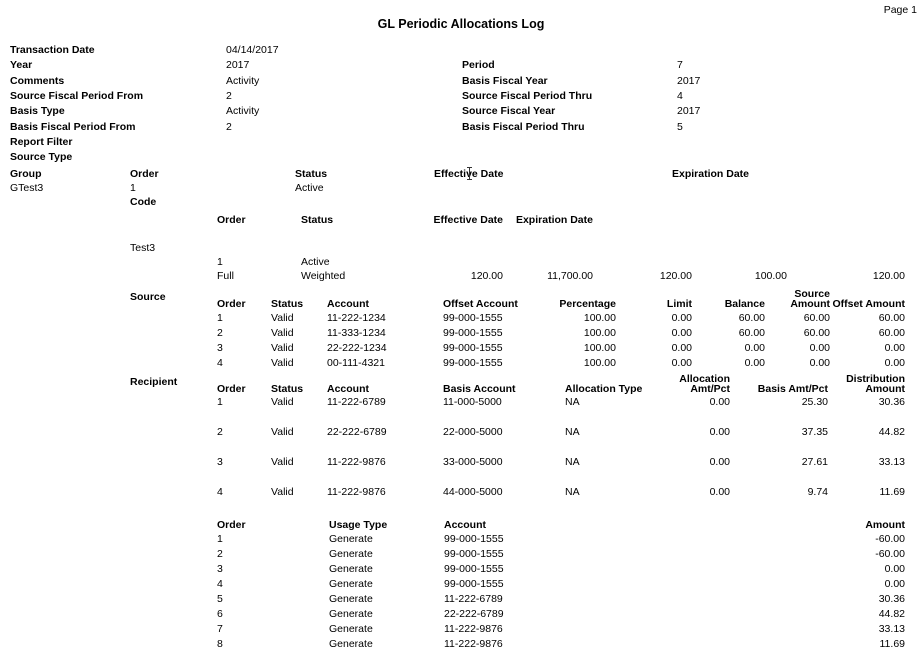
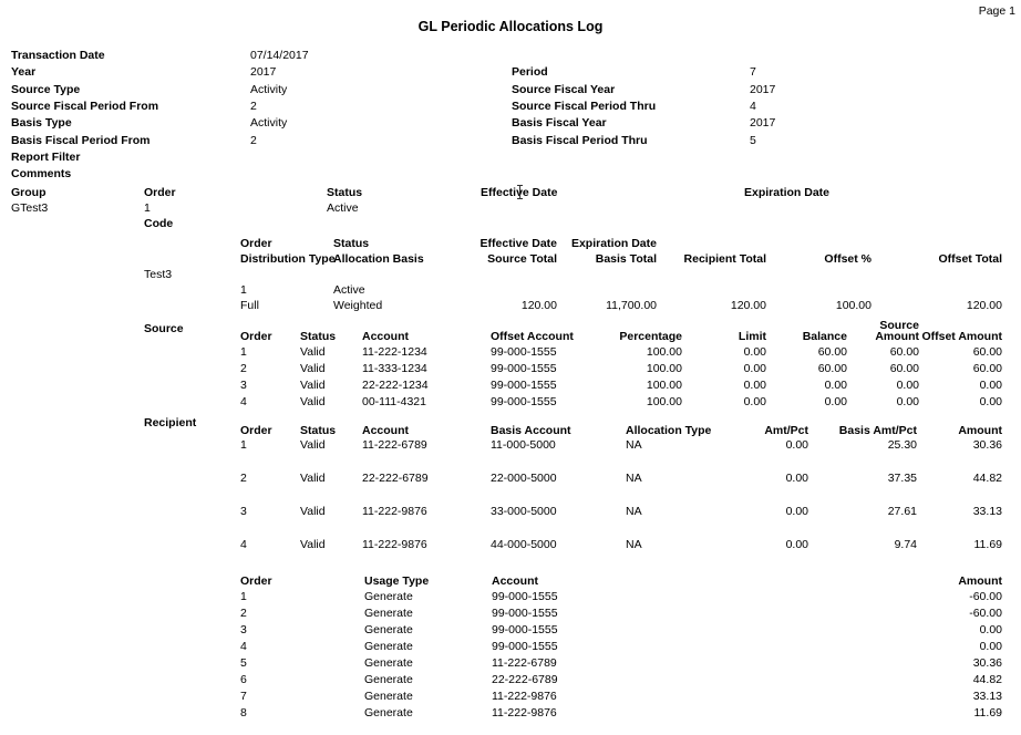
  GL Periodic Allocations Log
  Page 1
  Transaction Date
- 04/14/2017
+ 07/14/2017
  Year
  2017
- Comments
+ Source Type
  Activity
  Source Fiscal Period From
  2
  Basis Type
  Activity
  Basis Fiscal Period From
  2
  Report Filter
- Source Type
+ Comments
  Period
  7
- Basis Fiscal Year
+ Source Fiscal Year
  2017
  Source Fiscal Period Thru
  4
- Source Fiscal Year
+ Basis Fiscal Year
  2017
  Basis Fiscal Period Thru
  5
  Group
  Order
  Status
  Effectie Date
  Expiration Date
  GTest3
  1
  Active
  Code
  Order
  Status
  Effective Date
  Expiration Date
+ Distribution Type
+ Allocation Basis
+ Source Total
+ Basis Total
+ Recipient Total
+ Offset %
+ Offset Total
  Test3
  1
  Active
  Full
  Weighted
  120.00
  11,700.00
  120.00
  100.00
  120.00
  Source
  Source
  Order
  Status
  Account
  Offset Account
  Percentage
  Limit
  Balance
  Amount
  Offset Amount
  1
  Valid
  11-222-1234
  99-000-1555
  100.00
  0.00
  60.00
  60.00
  60.00
  2
  Valid
  11-333-1234
  99-000-1555
  100.00
  0.00
  60.00
  60.00
  60.00
  3
  Valid
  22-222-1234
  99-000-1555
  100.00
  0.00
  0.00
  0.00
  0.00
  4
  Valid
  00-111-4321
  99-000-1555
  100.00
  0.00
  0.00
  0.00
  0.00
  Recipient
- Allocation
- Distribution
  Order
  Status
  Account
  Basis Account
  Allocation Type
  Amt/Pct
  Basis Amt/Pct
  Amount
  1
  Valid
  11-222-6789
  11-000-5000
  NA
  0.00
  25.30
  30.36
  2
  Valid
  22-222-6789
  22-000-5000
  NA
  0.00
  37.35
  44.82
  3
  Valid
  11-222-9876
  33-000-5000
  NA
  0.00
  27.61
  33.13
  4
  Valid
  11-222-9876
  44-000-5000
  NA
  0.00
  9.74
  11.69
  Order
  Usage Type
  Account
  Amount
  1
  Generate
  99-000-1555
  -60.00
  2
  Generate
  99-000-1555
  -60.00
  3
  Generate
  99-000-1555
  0.00
  4
  Generate
  99-000-1555
  0.00
  5
  Generate
  11-222-6789
  30.36
  6
  Generate
  22-222-6789
  44.82
  7
  Generate
  11-222-9876
  33.13
  8
  Generate
  11-222-9876
  11.69
